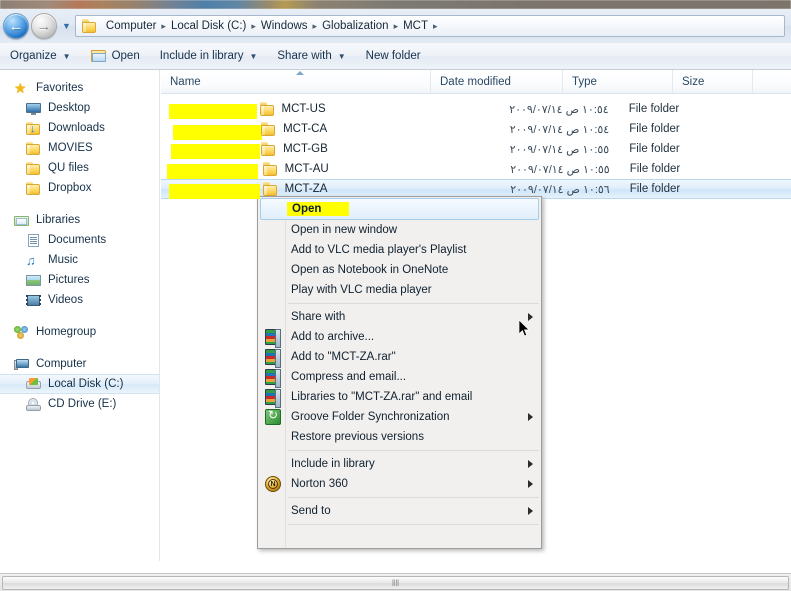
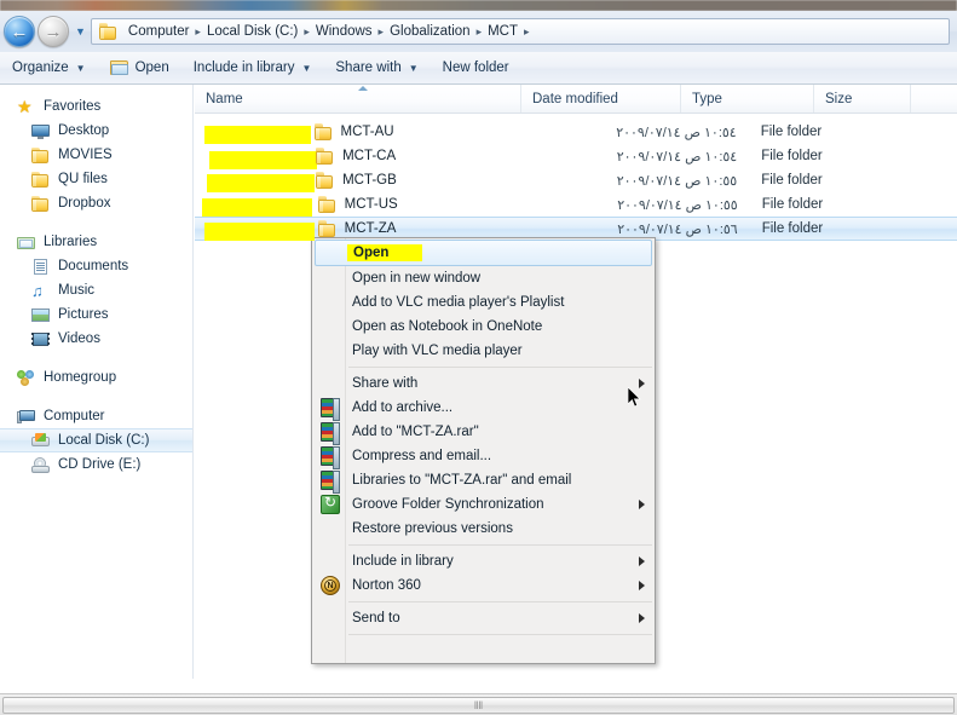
  ←
  →
  ▼
  Computer
  ▸
  Local Disk (C:)
  ▸
  Windows
  ▸
  Globalization
  ▸
  MCT
  ▸
  Organize
  ▼
  Open
  Include in library
  ▼
  Share with
  ▼
  New folder
  ★
  Favorites
  Desktop
- ↓
- Downloads
  MOVIES
  QU files
  Dropbox
  Libraries
  Documents
  ♫
  Music
  Pictures
  Videos
  Homegroup
  Computer
  Local Disk (C:)
  CD Drive (E:)
  Name
  Date modified
  Type
  Size
- MCT-US
+ MCT-AU
  ١٠:٥٤ ص ٢٠٠٩/٠٧/١٤
  File folder
  MCT-CA
  ١٠:٥٤ ص ٢٠٠٩/٠٧/١٤
  File folder
  MCT-GB
  ١٠:٥٥ ص ٢٠٠٩/٠٧/١٤
  File folder
- MCT-AU
+ MCT-US
  ١٠:٥٥ ص ٢٠٠٩/٠٧/١٤
  File folder
  MCT-ZA
  ١٠:٥٦ ص ٢٠٠٩/٠٧/١٤
  File folder
  Open
  Open in new window
  Add to VLC media player's Playlist
  Open as Notebook in OneNote
  Play with VLC media player
  Share with
  Add to archive...
  Add to "MCT-ZA.rar"
  Compress and email...
  Libraries to "MCT-ZA.rar" and email
  Groove Folder Synchronization
  Restore previous versions
  Include in library
  Norton 360
  Send to
  ‖‖
